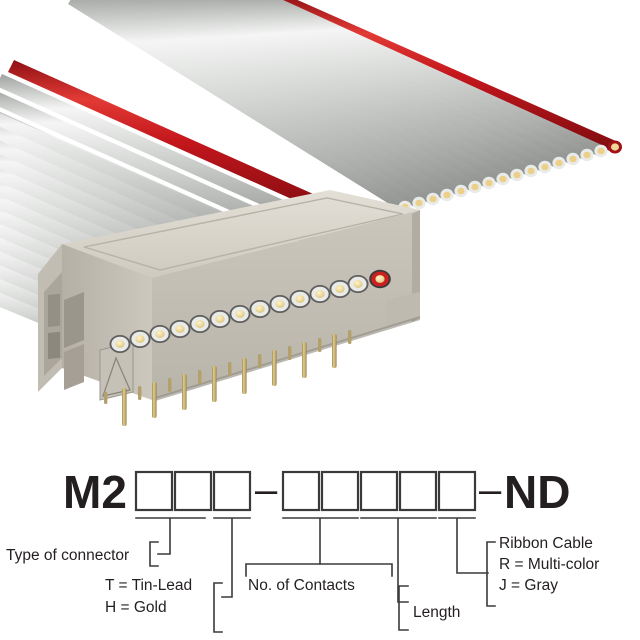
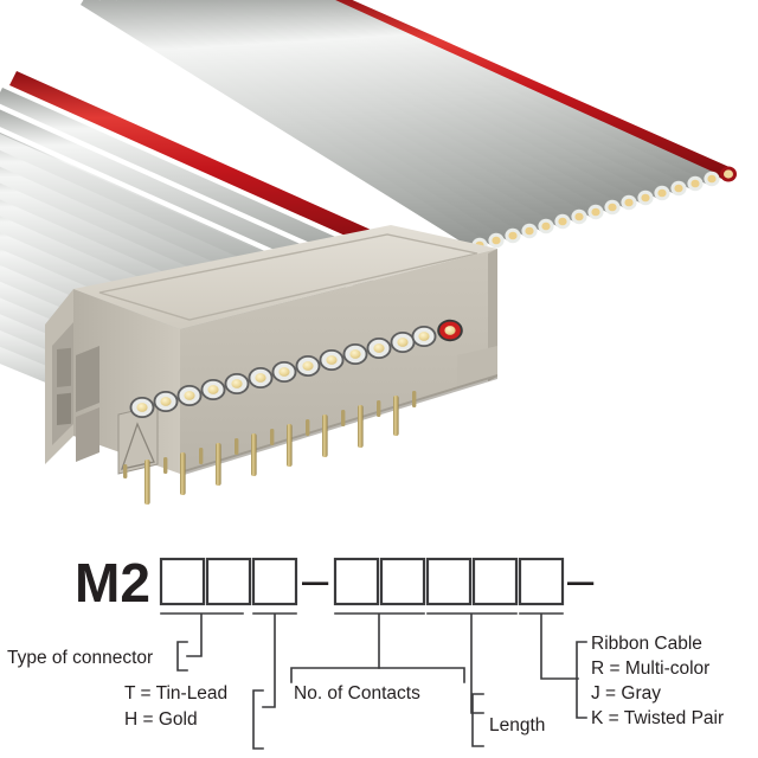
  M2
  –
  –
- ND
  Type of connector
  T = Tin-Lead
  H = Gold
  No. of Contacts
  Length
  Ribbon Cable
  R = Multi-color
  J = Gray
+ K = Twisted Pair
